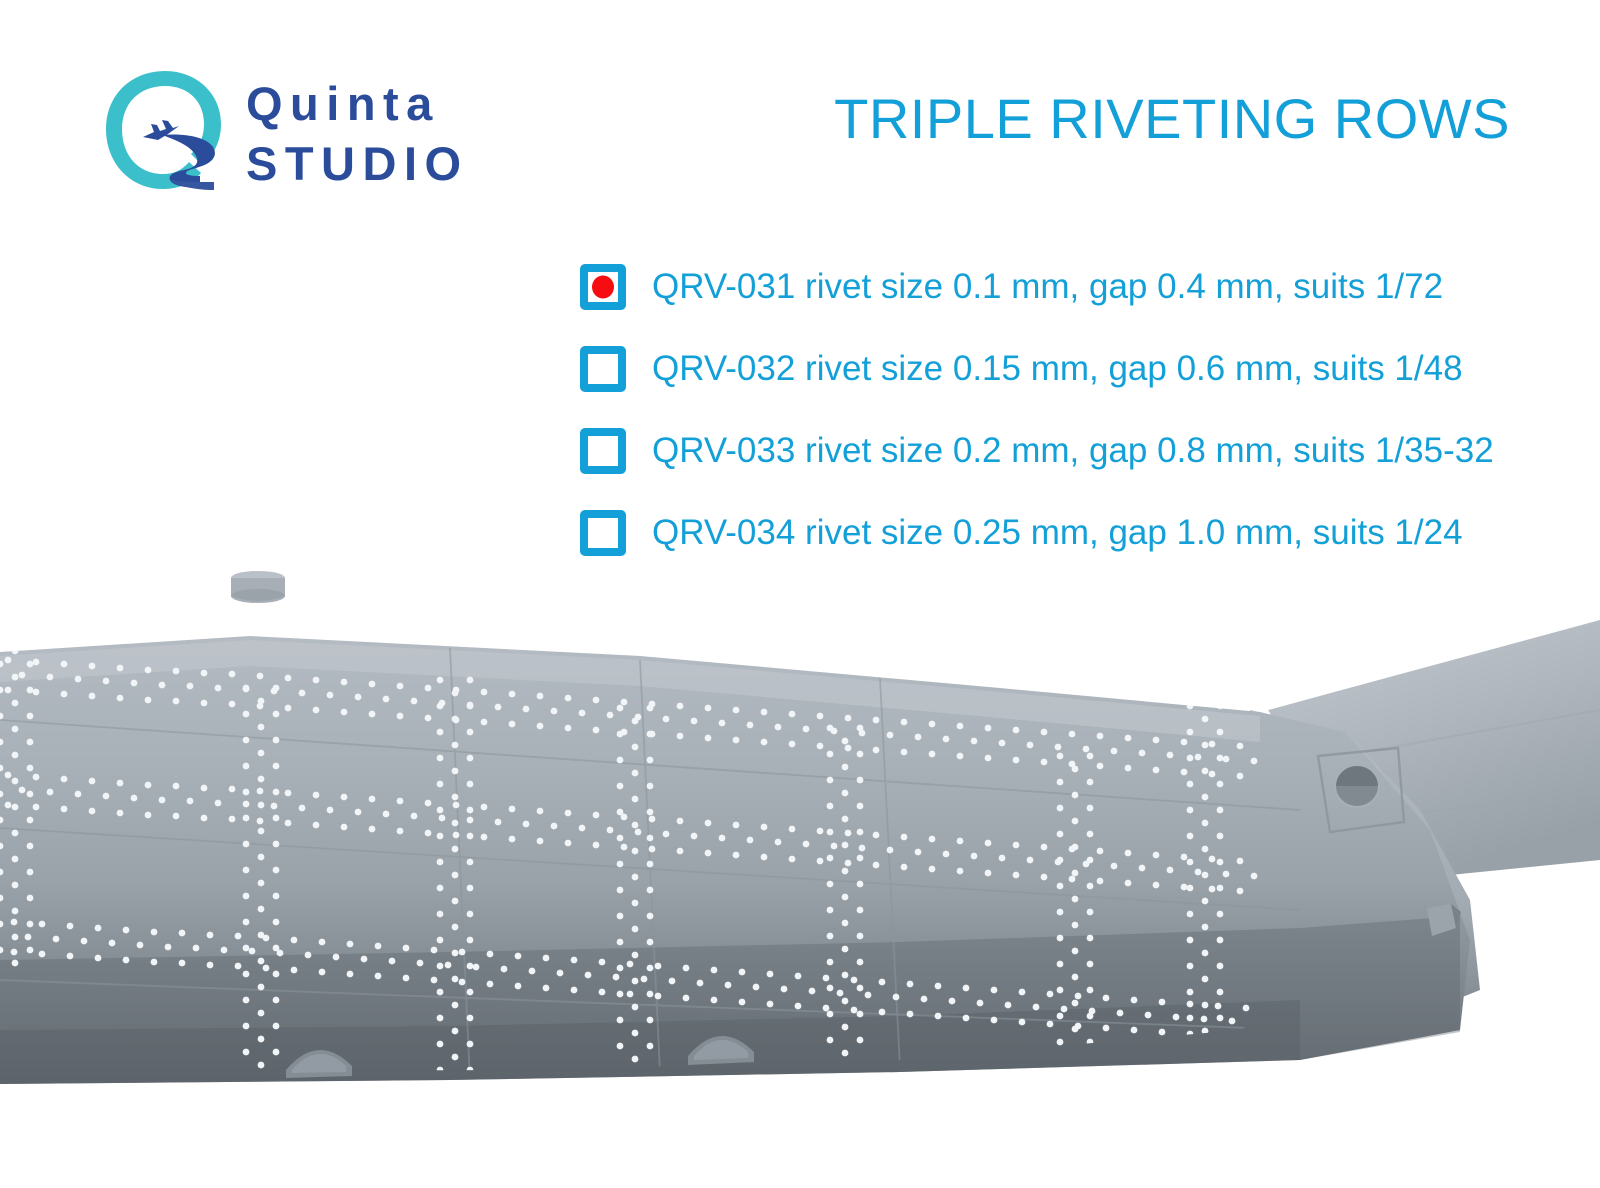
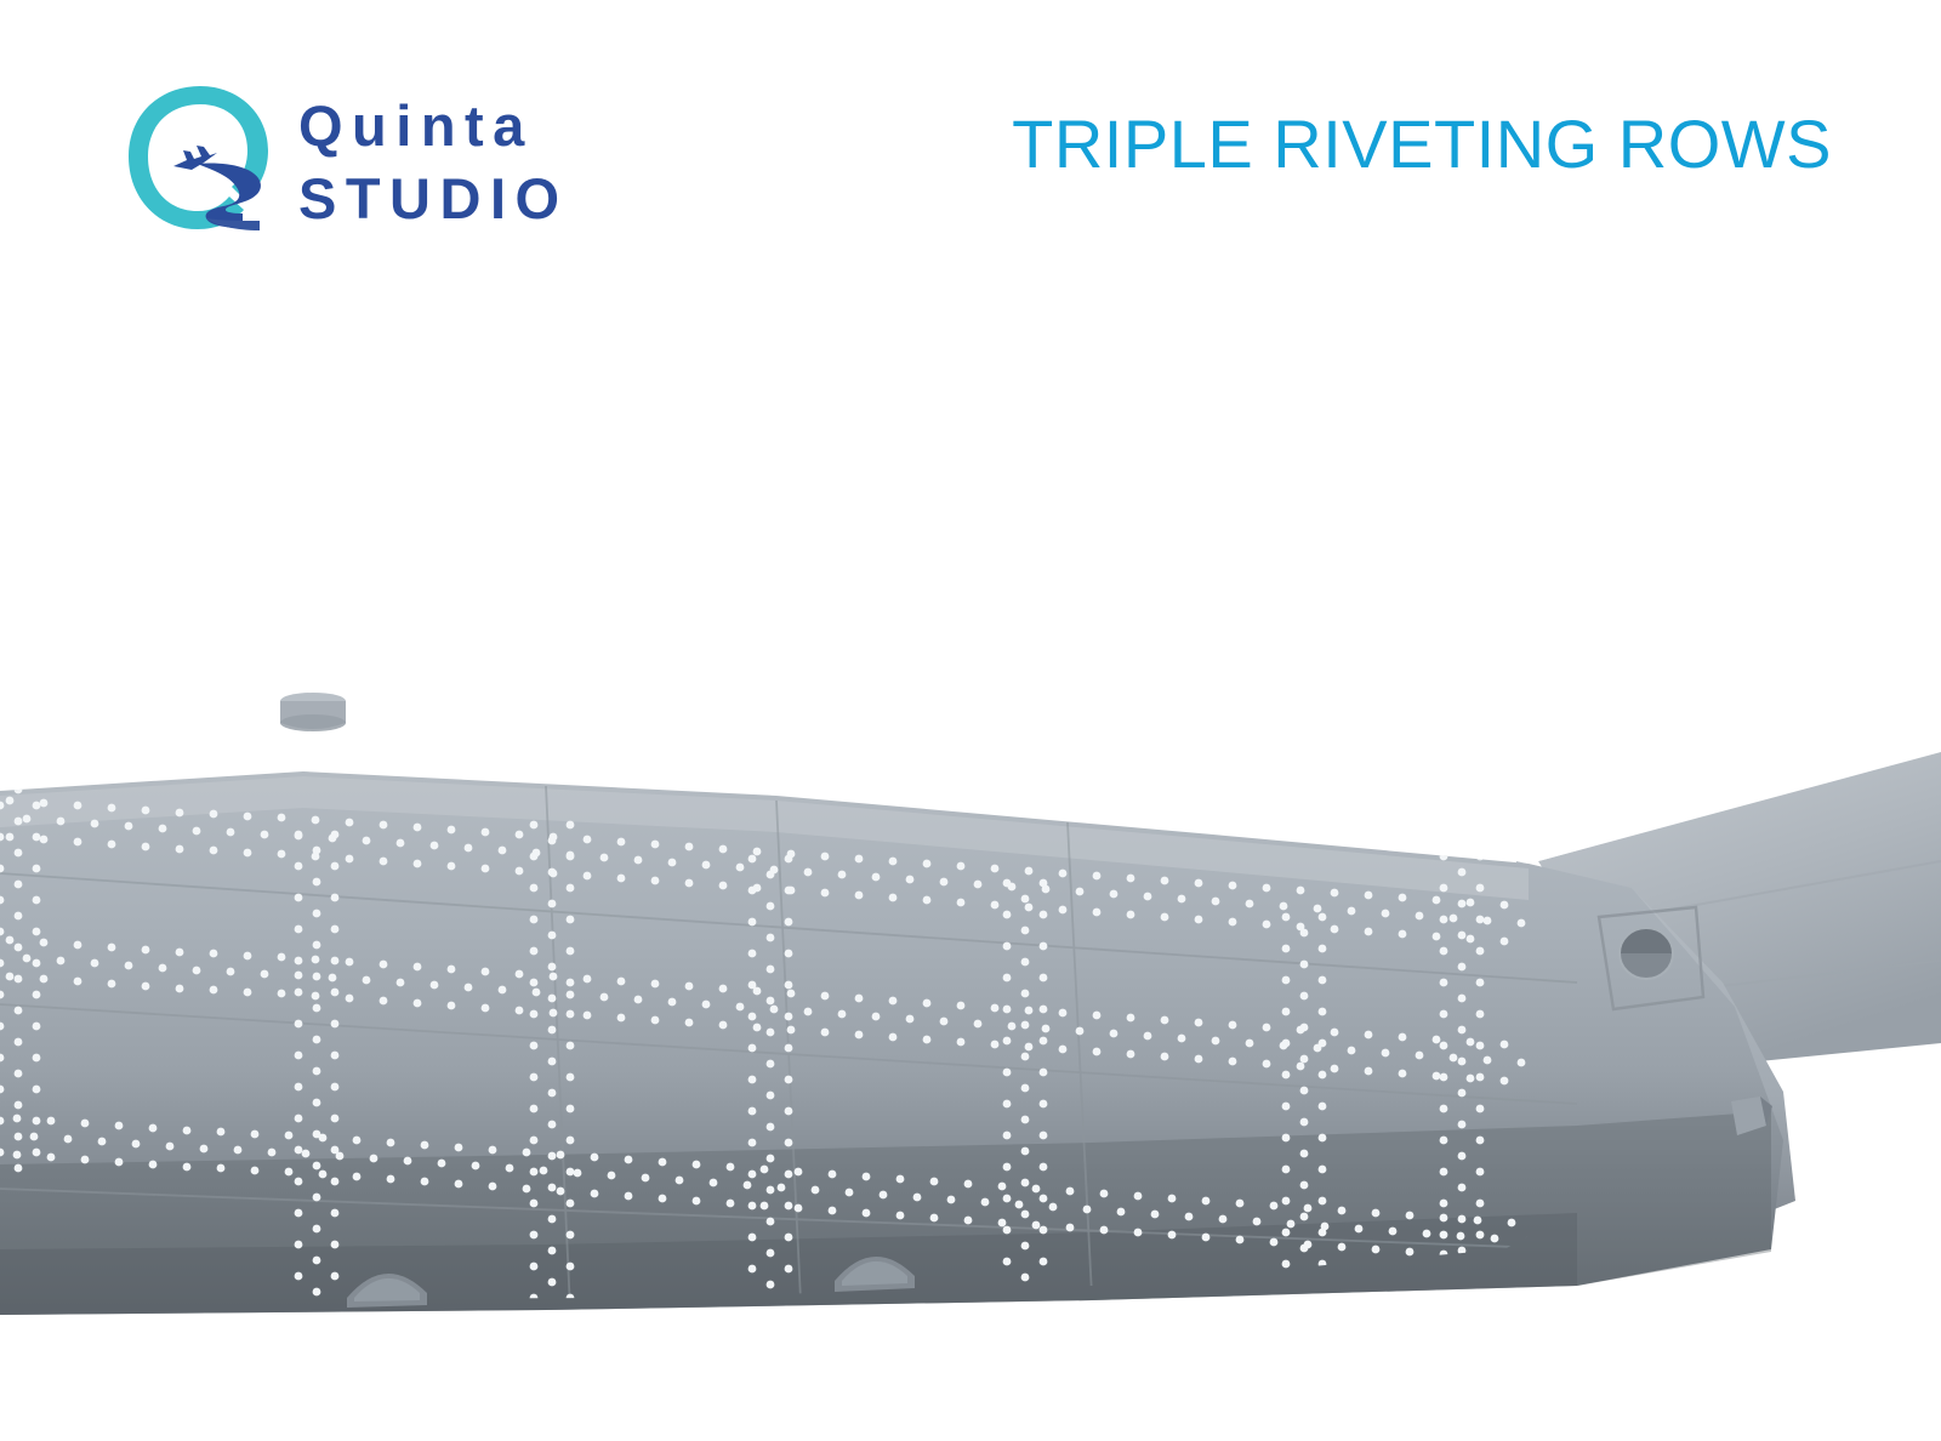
  Quinta
  STUDIO
  TRIPLE RIVETING ROWS
- QRV-031 rivet size 0.1 mm, gap 0.4 mm, suits 1/72
- QRV-032 rivet size 0.15 mm, gap 0.6 mm, suits 1/48
- QRV-033 rivet size 0.2 mm, gap 0.8 mm, suits 1/35-32
- QRV-034 rivet size 0.25 mm, gap 1.0 mm, suits 1/24
